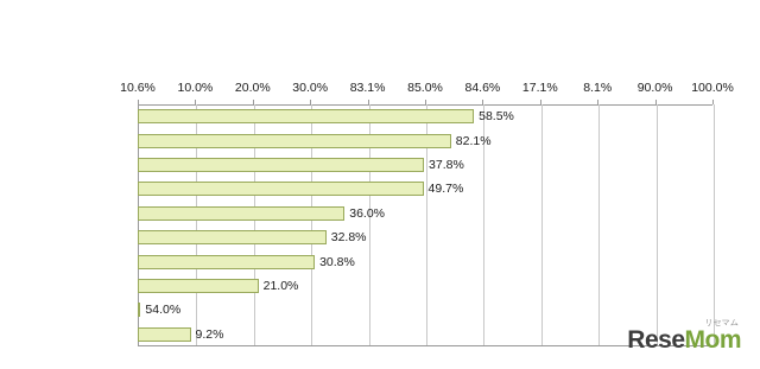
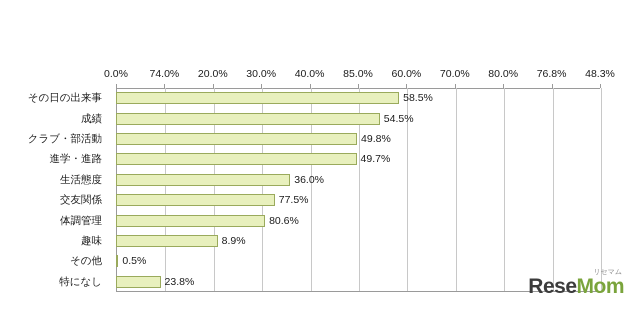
+ その日の出来事
+ 成績
+ クラブ・部活動
+ 進学・進路
+ 生活態度
+ 交友関係
+ 体調管理
+ 趣味
+ その他
+ 特になし
  ReseMom
- 10.6%
+ 0.0%
- 10.0%
+ 74.0%
  20.0%
  30.0%
- 83.1%
+ 40.0%
  85.0%
- 84.6%
+ 60.0%
- 17.1%
+ 70.0%
- 8.1%
+ 80.0%
- 90.0%
+ 76.8%
- 100.0%
+ 48.3%
  58.5%
- 82.1%
+ 54.5%
- 37.8%
+ 49.8%
  49.7%
  36.0%
- 32.8%
+ 77.5%
- 30.8%
+ 80.6%
- 21.0%
+ 8.9%
- 54.0%
+ 0.5%
- 9.2%
+ 23.8%
